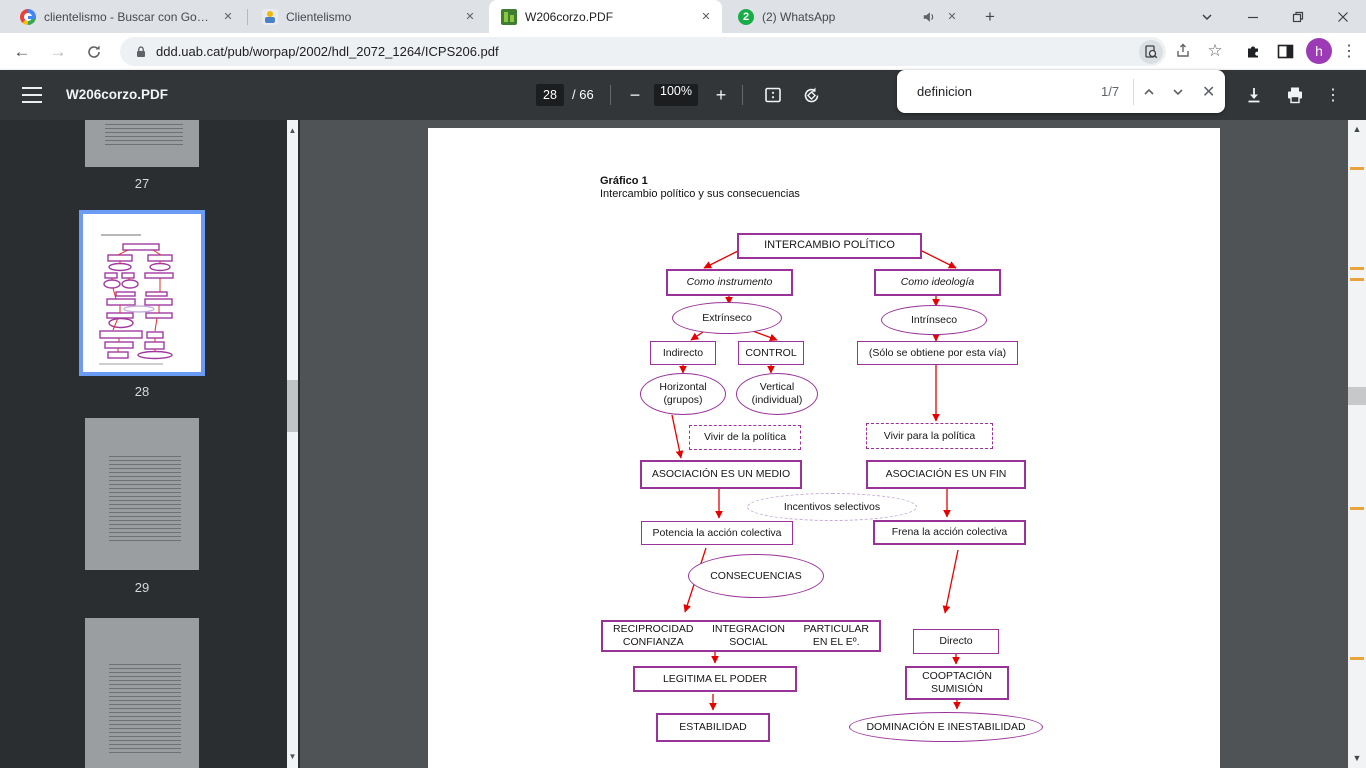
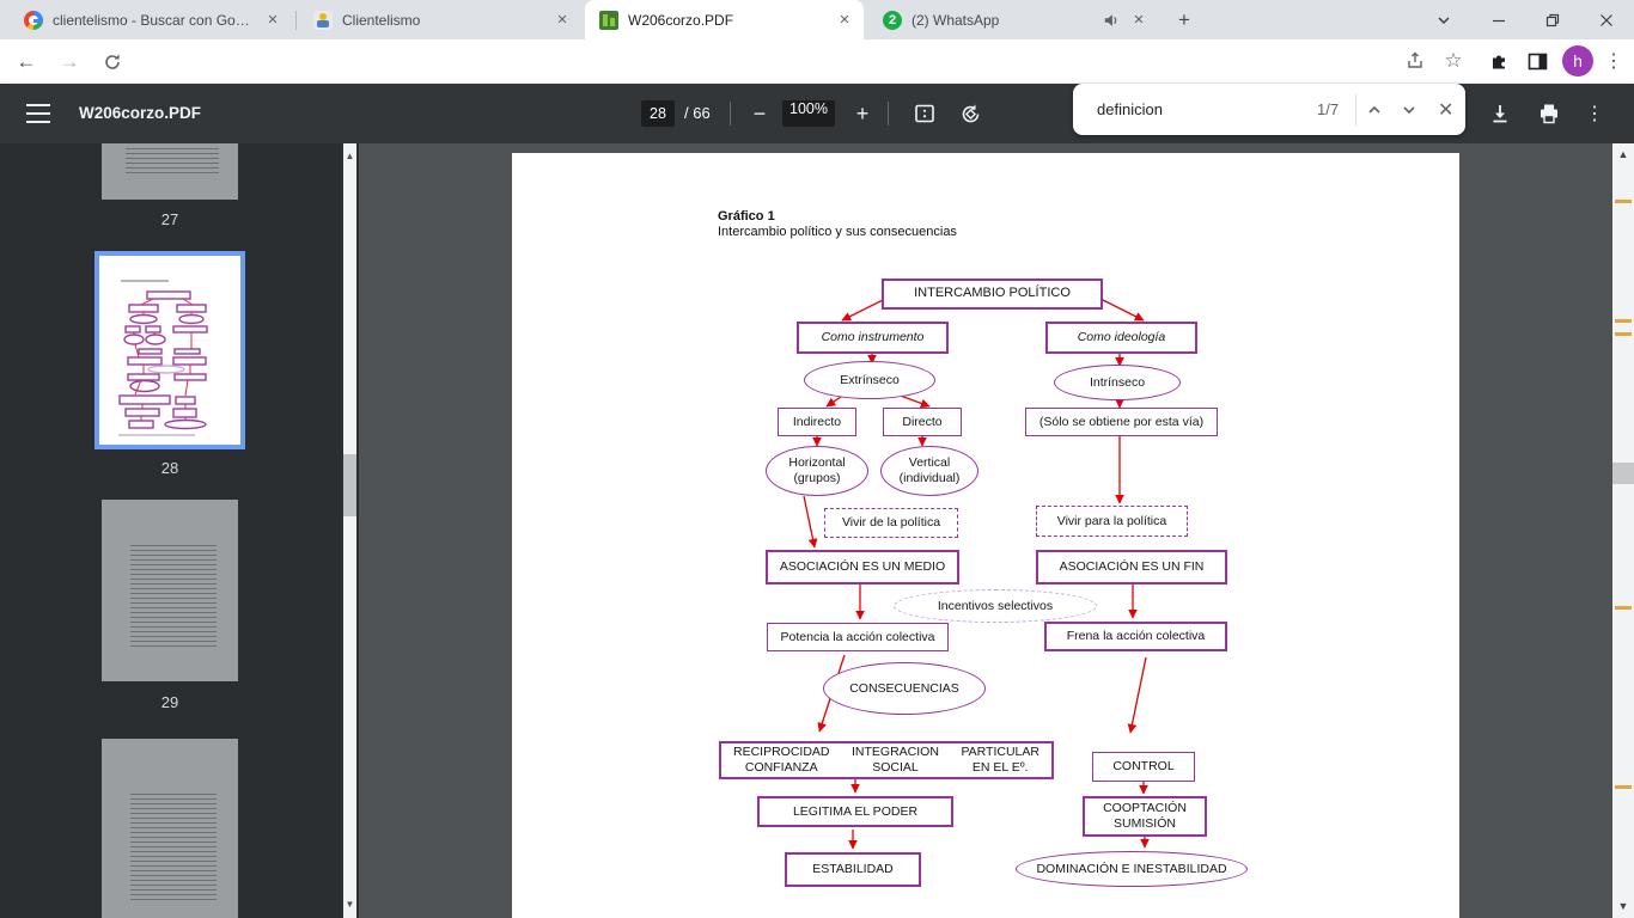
  clientelismo - Buscar con Googl
  ✕
  Clientelismo
  ✕
  W206corzo.PDF
  ✕
  2
  (2) WhatsApp
  ✕
  +
  ←
  →
- ddd.uab.cat/pub/worpap/2002/hdl_2072_1264/ICPS206.pdf
  ☆
  h
  ⋮
  W206corzo.PDF
  28
  / 66
  −
  100%
  +
  ⋮
  definicion
  1/7
  ✕
  27
  28
  29
  ▲
  ▼
  Gráfico 1
  Intercambio político y sus consecuencias
  INTERCAMBIO POLÍTICO
  Como instrumento
  Como ideología
  Extrínseco
  Intrínseco
  Indirecto
- CONTROL
+ Directo
  (Sólo se obtiene por esta vía)
  Horizontal
  (grupos)
  Vertical
  (individual)
  Vivir de la política
  Vivir para la política
  ASOCIACIÓN ES UN MEDIO
  ASOCIACIÓN ES UN FIN
  Incentivos selectivos
  Potencia la acción colectiva
  Frena la acción colectiva
  CONSECUENCIAS
  RECIPROCIDAD
  CONFIANZA
  INTEGRACION
  SOCIAL
  PARTICULAR
  EN EL Eº.
- Directo
+ CONTROL
  LEGITIMA EL PODER
  COOPTACIÓN
  SUMISIÓN
  ESTABILIDAD
  DOMINACIÓN E INESTABILIDAD
  ▲
  ▼
